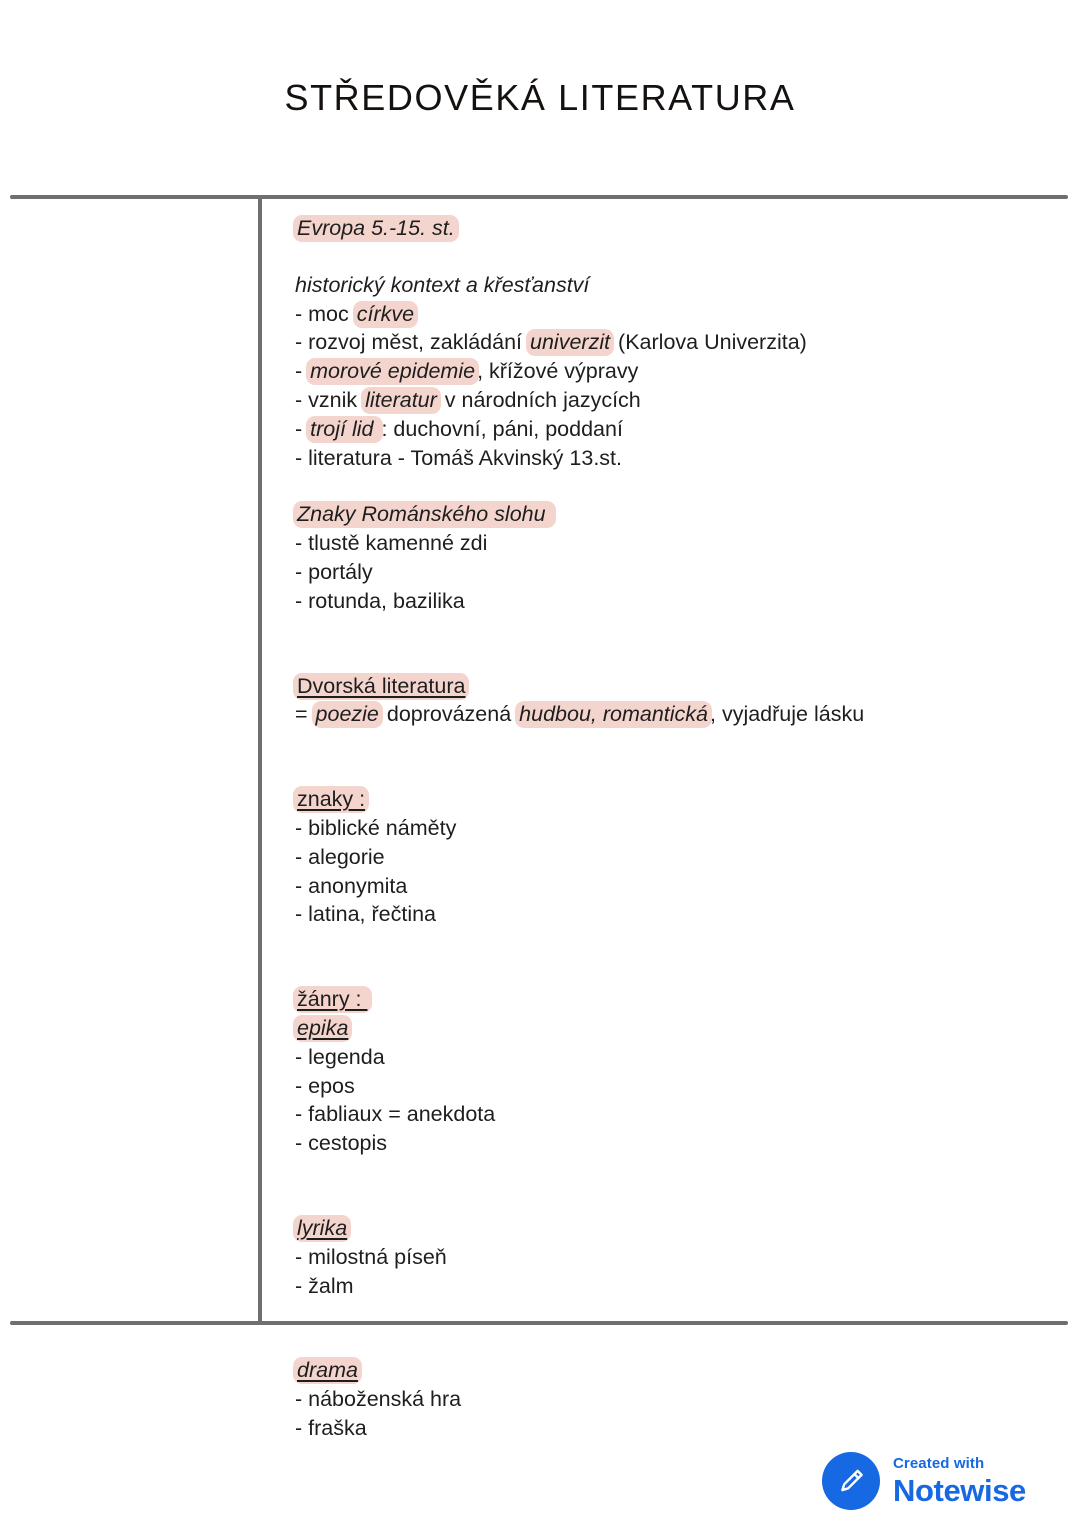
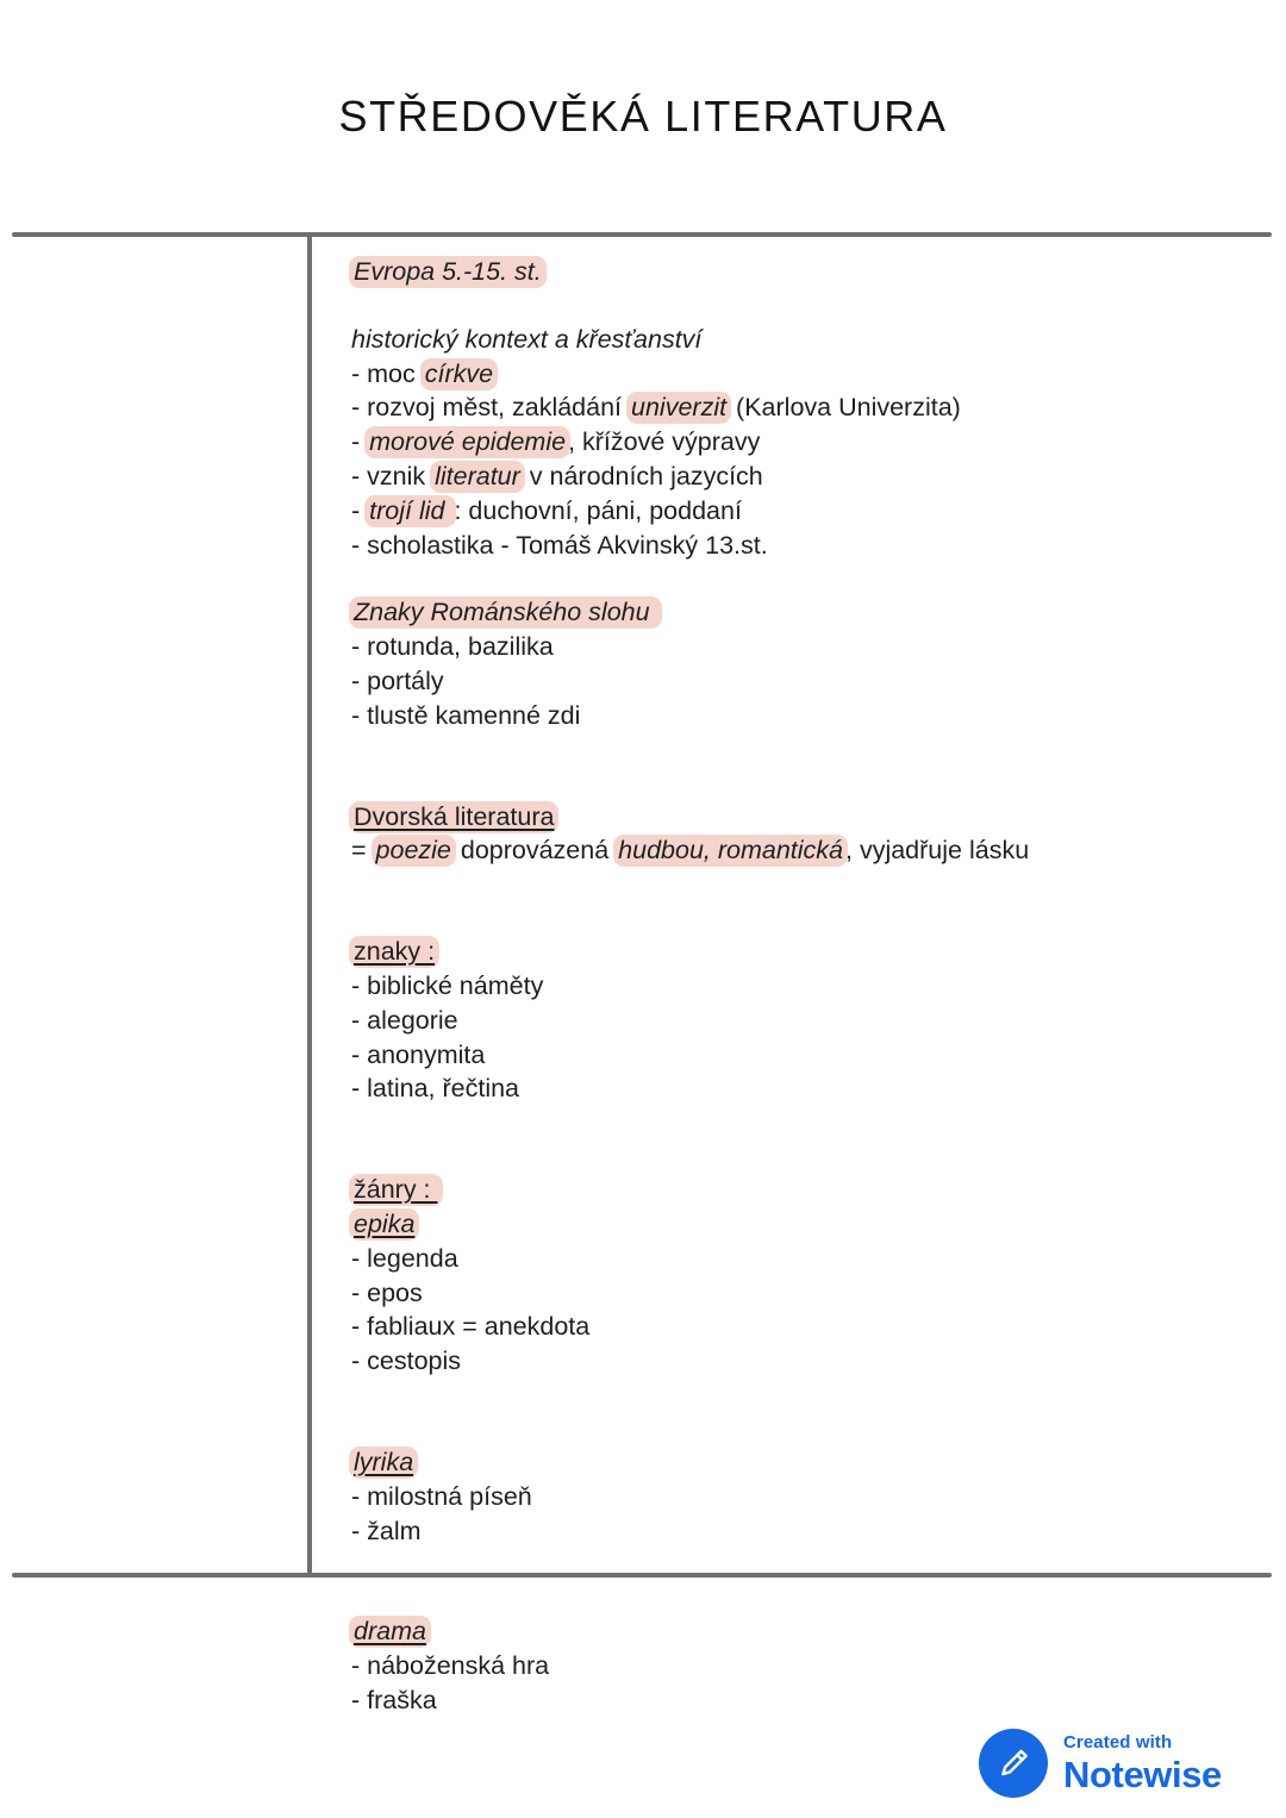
  STŘEDOVĚKÁ LITERATURA
  Evropa 5.-15. st.
  historický kontext a křesťanství
  - moc církve
  - rozvoj měst, zakládání univerzit (Karlova Univerzita)
  - morové epidemie, křížové výpravy
  - vznik literatur v národních jazycích
  - trojí lid : duchovní, páni, poddaní
- - literatura - Tomáš Akvinský 13.st.
+ - scholastika - Tomáš Akvinský 13.st.
  Znaky Románského slohu
- - tlustě kamenné zdi
+ - rotunda, bazilika
  - portály
- - rotunda, bazilika
+ - tlustě kamenné zdi
  Dvorská literatura
  = poezie doprovázená hudbou, romantická, vyjadřuje lásku
  znaky :
  - biblické náměty
  - alegorie
  - anonymita
  - latina, řečtina
  žánry :
  epika
  - legenda
  - epos
  - fabliaux = anekdota
  - cestopis
  lyrika
  - milostná píseň
  - žalm
  drama
  - náboženská hra
  - fraška
  Created with
  Notewise
